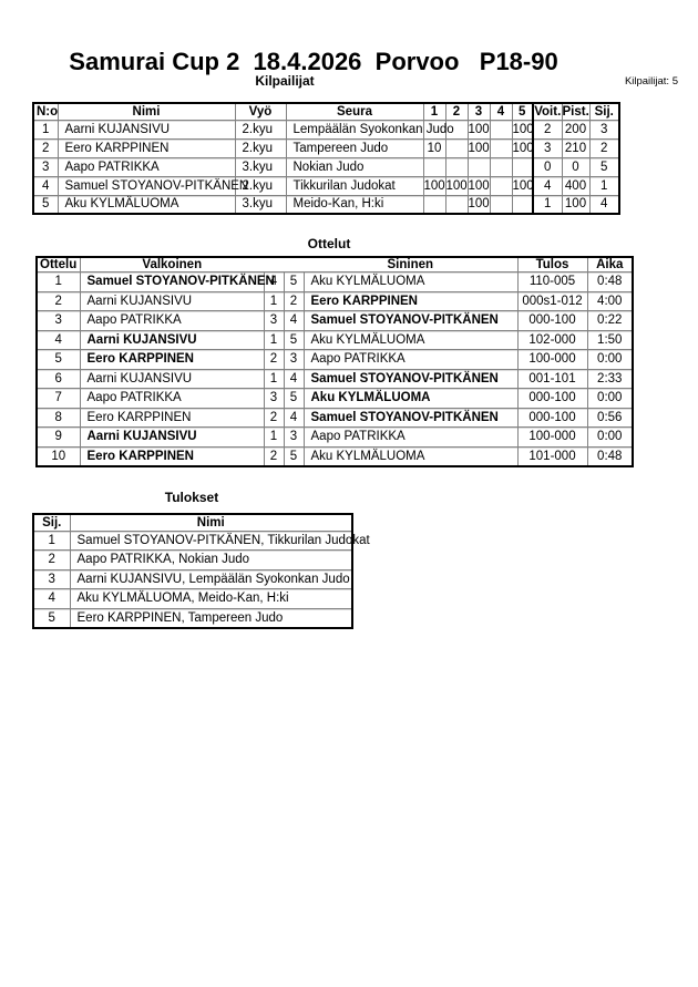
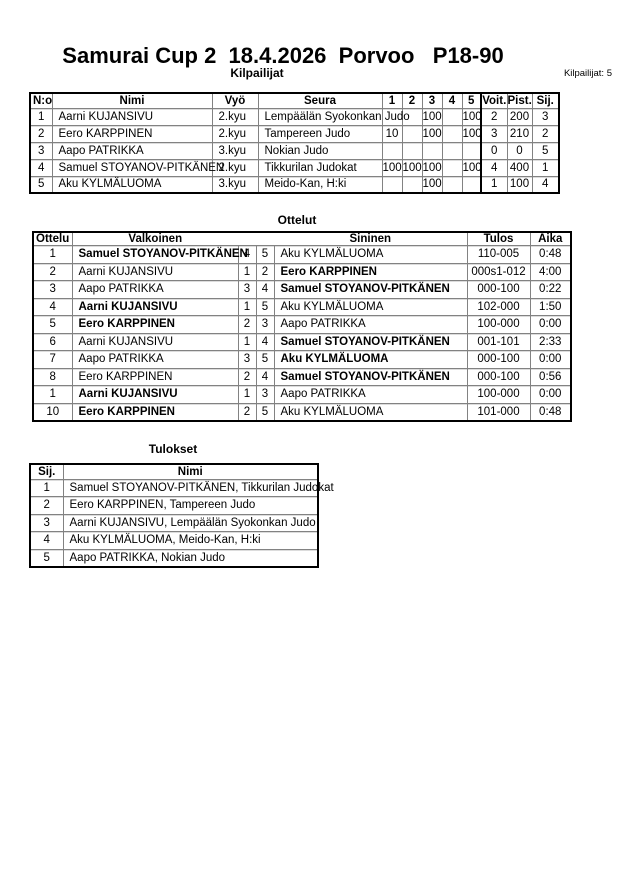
  Samurai Cup 2 18.4.2026 Porvoo P18-90
  Kilpailijat
  Kilpailijat: 5
  N:o	Nimi	Vyö	Seura	1	2	3	4	5	Voit.	Pist.	Sij.
  1	Aarni KUJANSIVU	2.kyu	Lempäälän Syokonkan Judo			100		100	2	200	3
  2	Eero KARPPINEN	2.kyu	Tampereen Judo	10		100		100	3	210	2
  3	Aapo PATRIKKA	3.kyu	Nokian Judo						0	0	5
  4	Samuel STOYANOV-PITKÄNE	2.kyu	Tikkurilan Judokat	100	100	100		100	4	400	1
  5	Aku KYLMÄLUOMA	3.kyu	Meido-Kan, H:ki			100			1	100	4
  Ottelut
  Ottelu	Valkoinen		Sininen	Tulos	Aika
  1	Samuel STOYANOV-PITKÄNEN	4	5	Aku KYLMÄLUOMA	110-005	0:48
  2	Aarni KUJANSIVU	1	2	Eero KARPPINEN	000s1-012	4:00
  3	Aapo PATRIKKA	3	4	Samuel STOYANOV-PITKÄNEN	000-100	0:22
  4	Aarni KUJANSIVU	1	5	Aku KYLMÄLUOMA	102-000	1:50
  5	Eero KARPPINEN	2	3	Aapo PATRIKKA	100-000	0:00
  6	Aarni KUJANSIVU	1	4	Samuel STOYANOV-PITKÄNEN	001-101	2:33
  7	Aapo PATRIKKA	3	5	Aku KYLMÄLUOMA	000-100	0:00
  8	Eero KARPPINEN	2	4	Samuel STOYANOV-PITKÄNEN	000-100	0:56
- 9	Aarni KUJANSIVU	1	3	Aapo PATRIKKA	100-000	0:00
+ 1	Aarni KUJANSIVU	1	3	Aapo PATRIKKA	100-000	0:00
  10	Eero KARPPINEN	2	5	Aku KYLMÄLUOMA	101-000	0:48
  Tulokset
  Sij.	Nimi
  1	Samuel STOYANOV-PITKÄNEN, Tikkurilan Judokat
- 2	Aapo PATRIKKA, Nokian Judo
+ 2	Eero KARPPINEN, Tampereen Judo
  3	Aarni KUJANSIVU, Lempäälän Syokonkan Judo
  4	Aku KYLMÄLUOMA, Meido-Kan, H:ki
- 5	Eero KARPPINEN, Tampereen Judo
+ 5	Aapo PATRIKKA, Nokian Judo
